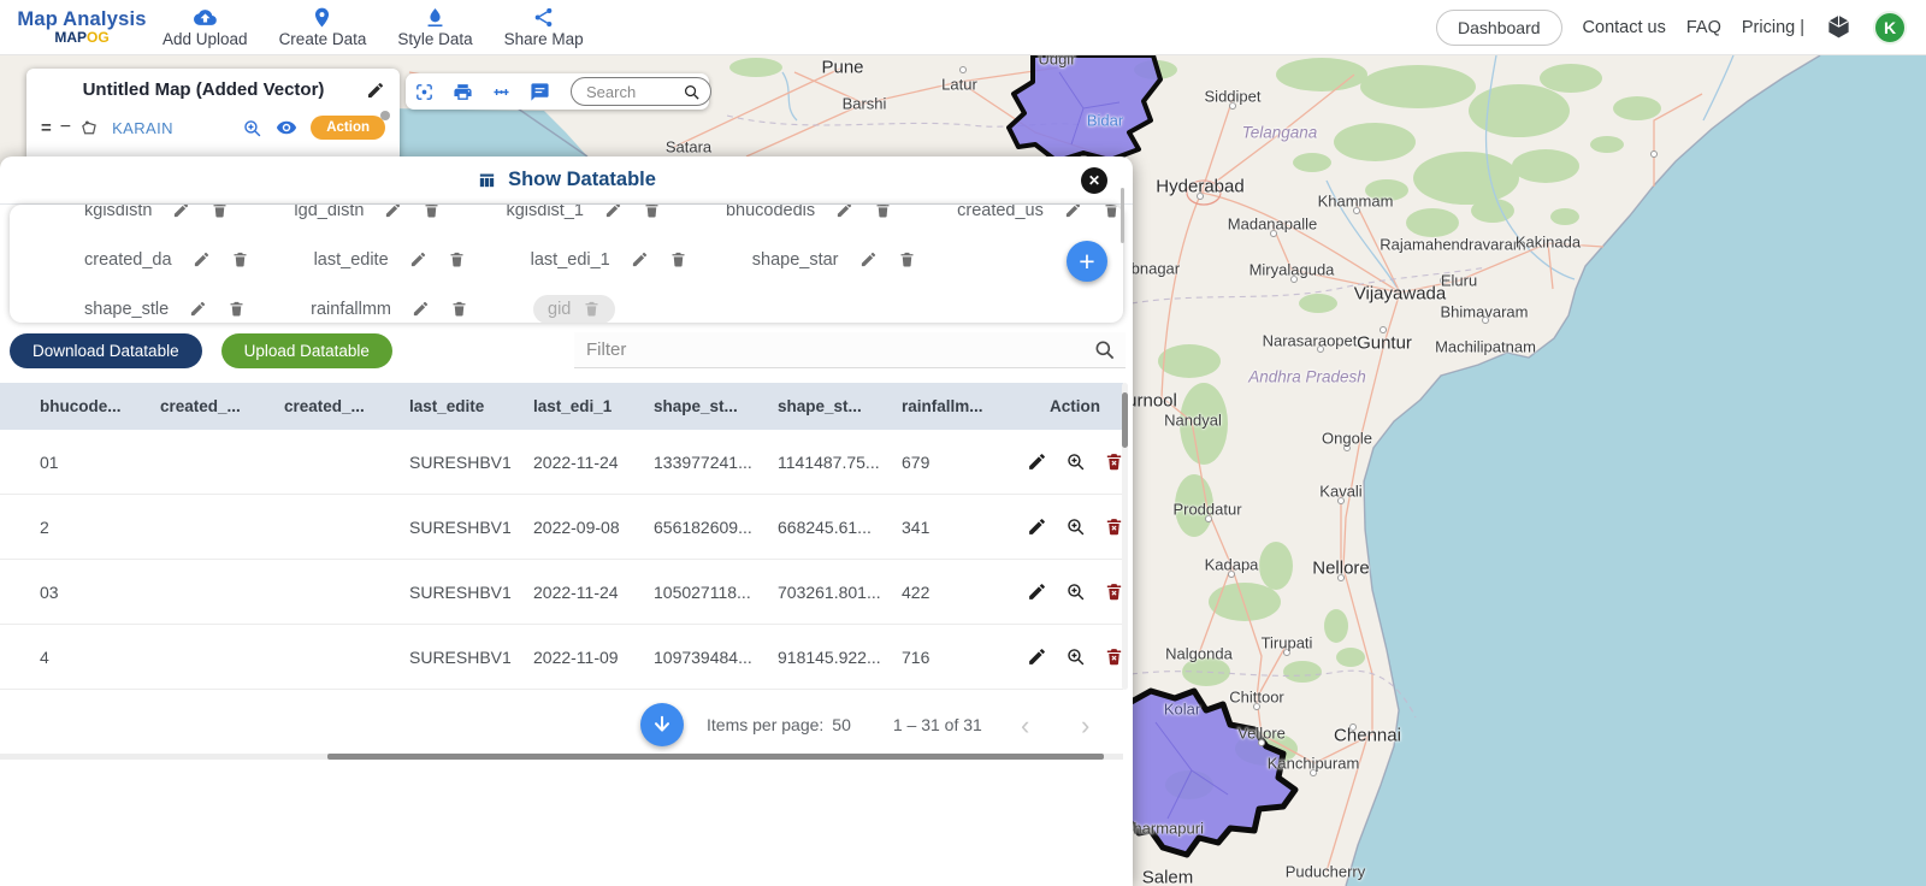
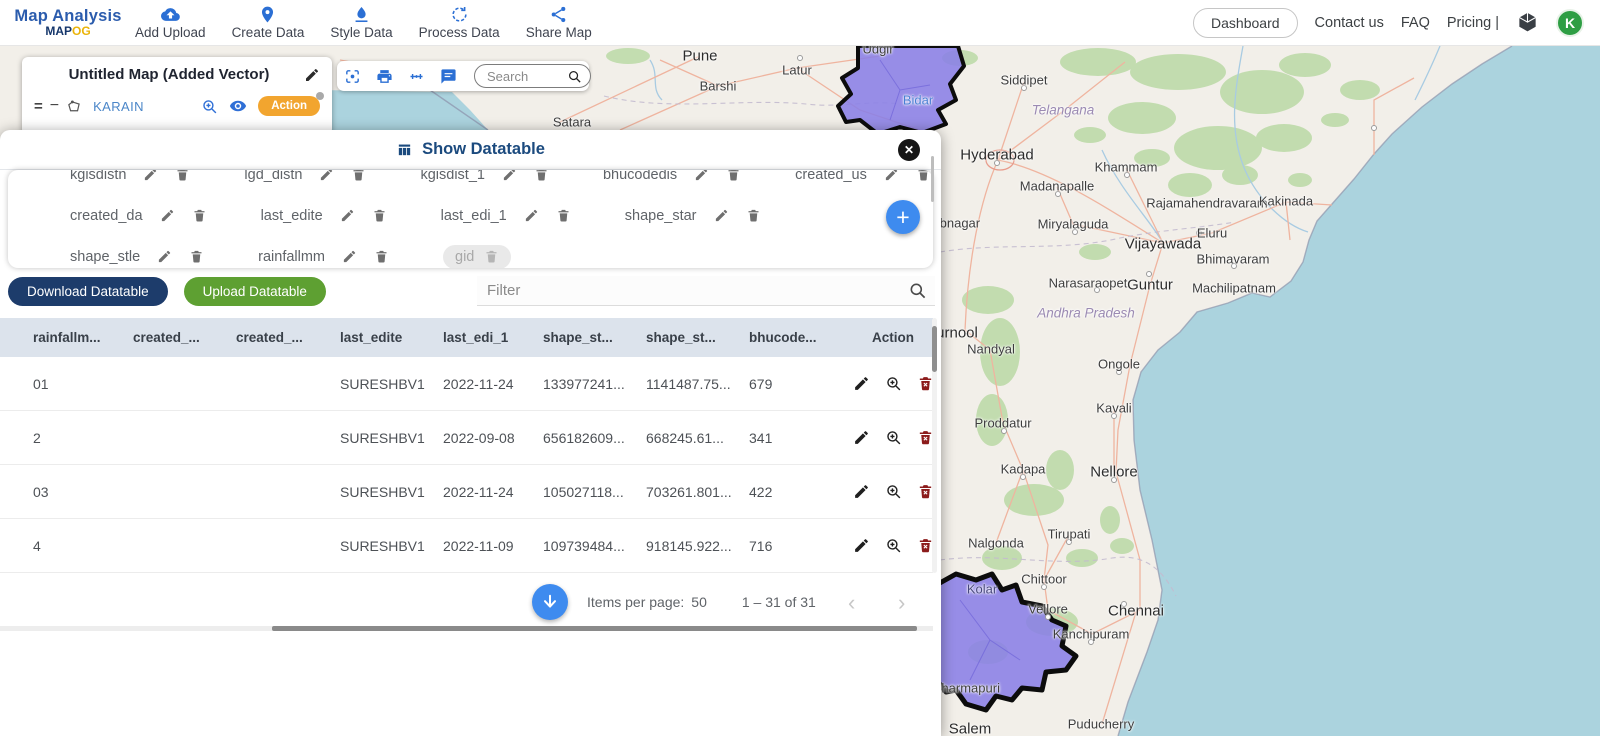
  Pune
  Satara
  Barshi
  Latur
  Udgir
  Bidar
  Siddipet
  Telangana
  Hyderabad
  Khammam
  Madanapalle
  Miryalaguda
  Rajamahendravaram
  Kakinada
  Eluru
  Vijayawada
  Bhimavaram
  Narasaraopet
  Guntur
  Machilipatnam
  Andhra Pradesh
  rnool
  Nandyal
  Ongole
  Kavali
  Proddatur
  Kadapa
  Nellore
  Nalgonda
  Tirupati
  Chittoor
  Kolar
  Vellore
  Chennai
  Kanchipuram
  harmapuri
  Salem
  Puducherry
  Map Analysis
  MAPOG
  Add Upload
  Create Data
  Style Data
+ Process Data
  Share Map
  Dashboard
  Contact us
  FAQ
  Pricing |
  K
  Untitled Map (Added Vector)
  =
  −
  KARAIN
  Action
  Search
  Show Datatable
  ✕
  kgisdistn
  lgd_distn
  kgisdist_1
  bhucodedis
  created_us
  created_da
  last_edite
  last_edi_1
  shape_star
  shape_stle
  rainfallmm
  gid
  +
  Download Datatable
  Upload Datatable
  Filter
- bhucode...
+ rainfallm...
  created_...
  created_...
  last_edite
  last_edi_1
  shape_st...
  shape_st...
- rainfallm...
+ bhucode...
  Action
  01
  SURESHBV1
  2022-11-24
  133977241...
  1141487.75...
  679
  2
  SURESHBV1
  2022-09-08
  656182609...
  668245.61...
  341
  03
  SURESHBV1
  2022-11-24
  105027118...
  703261.801...
  422
  4
  SURESHBV1
  2022-11-09
  109739484...
  918145.922...
  716
  Items per page:
  50
  1 – 31 of 31
  ‹
  ›
